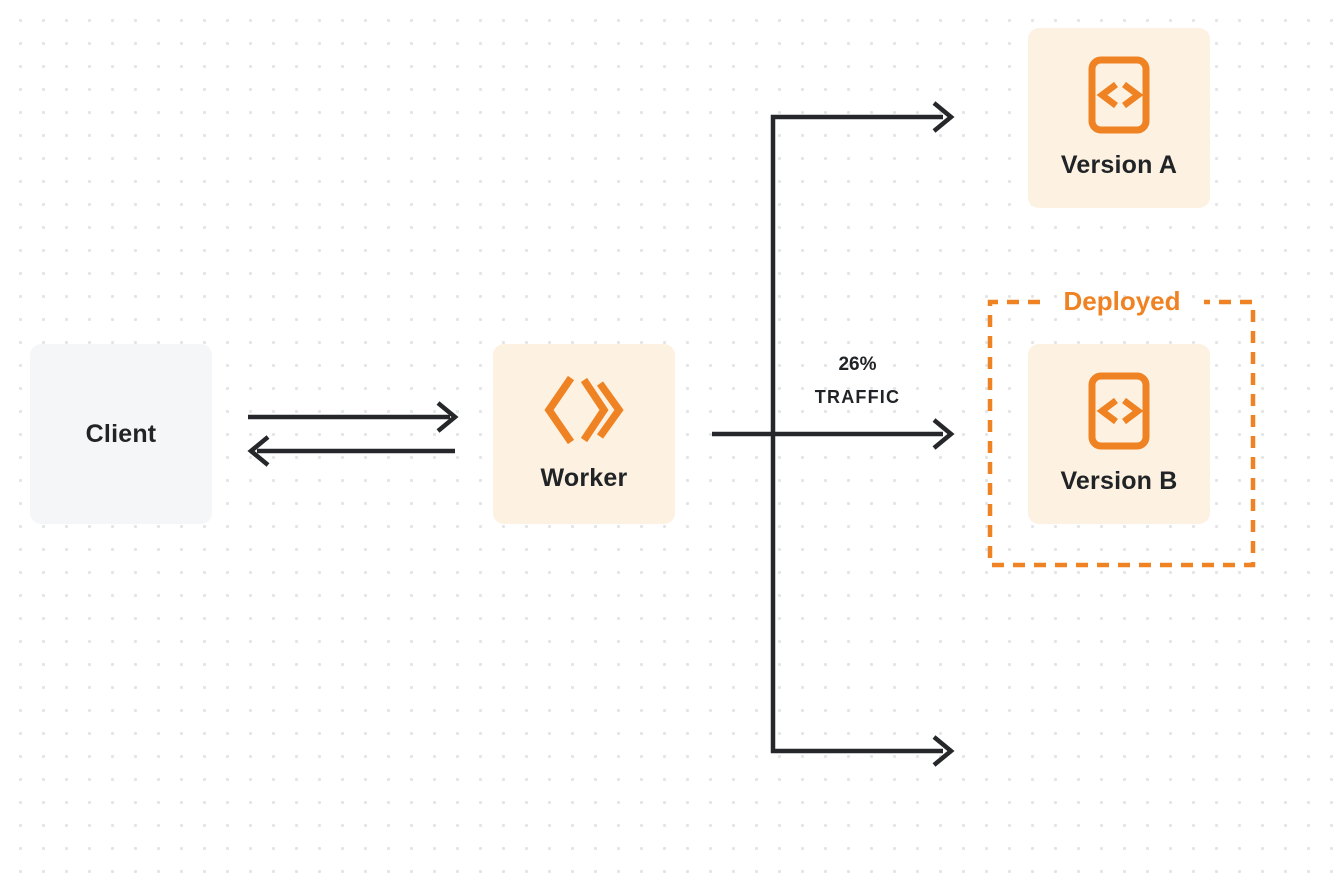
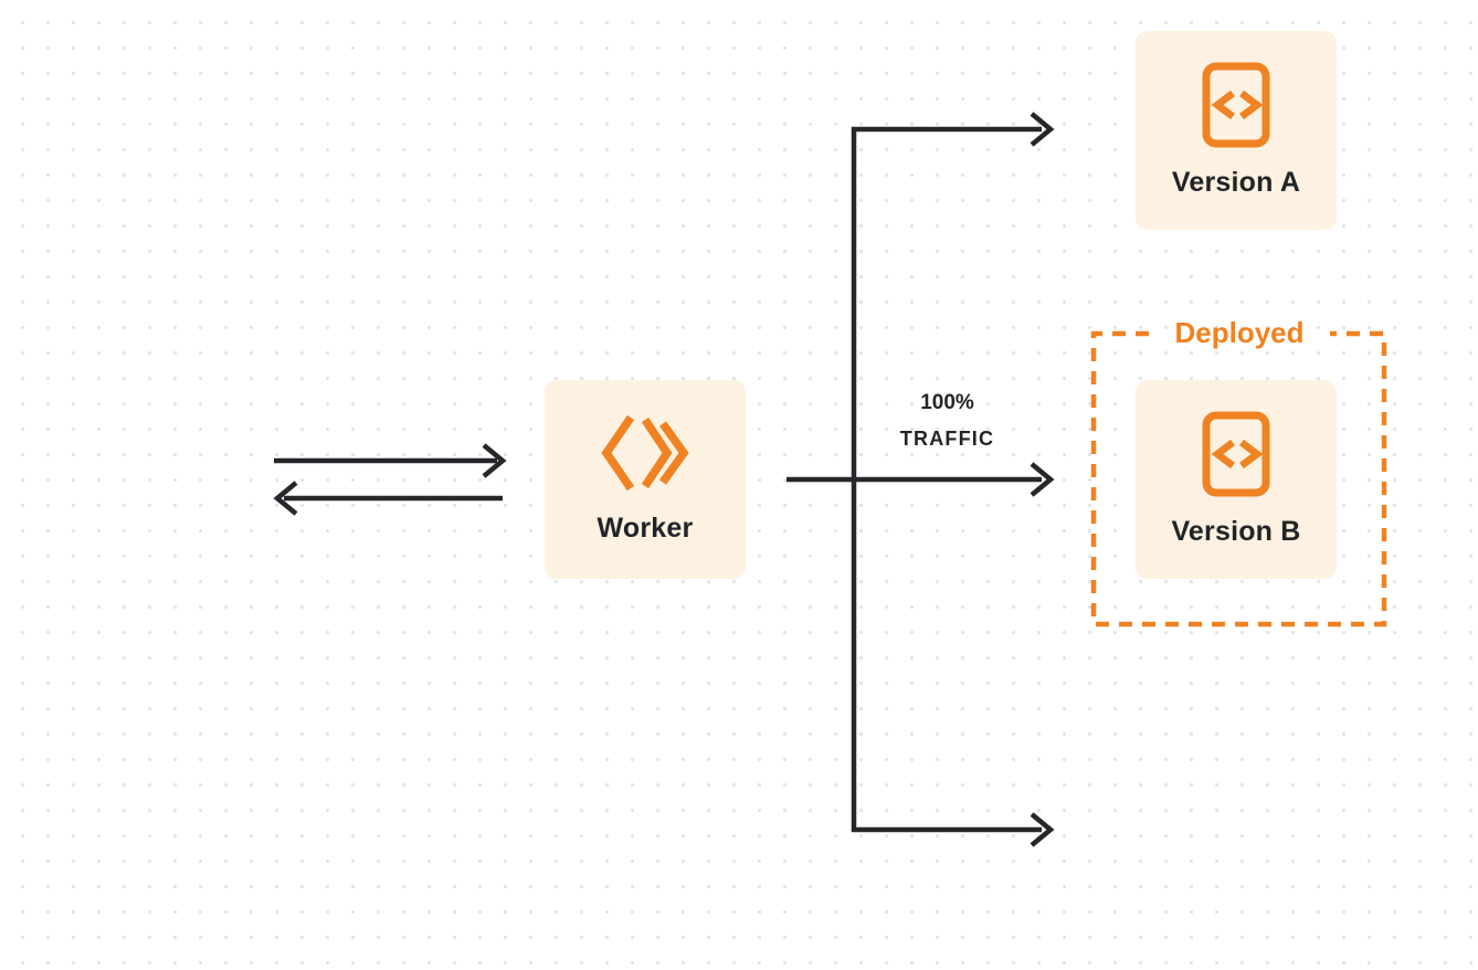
- Client
  Worker
  Version A
  Version B
  Deployed
- 26%
+ 100%
  TRAFFIC
